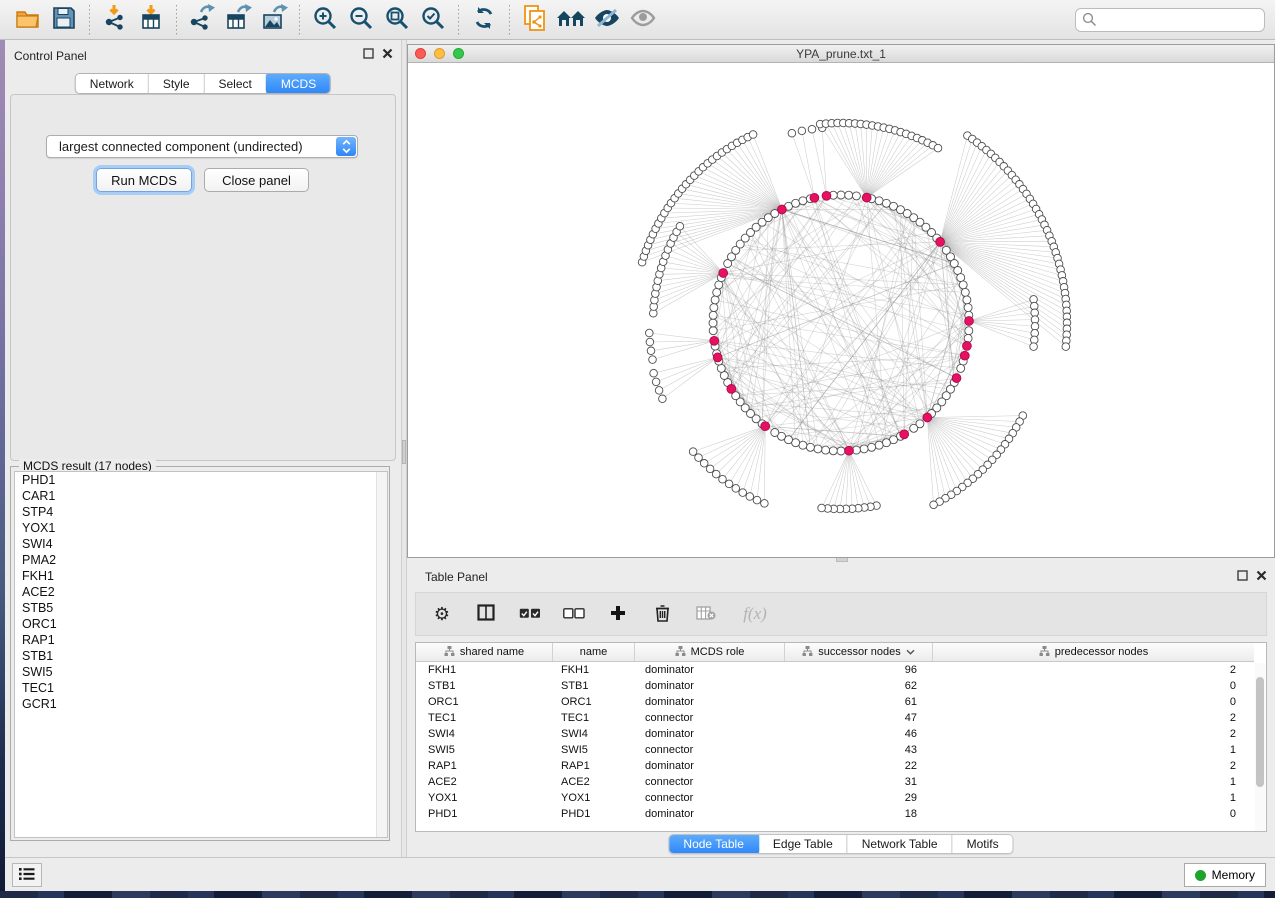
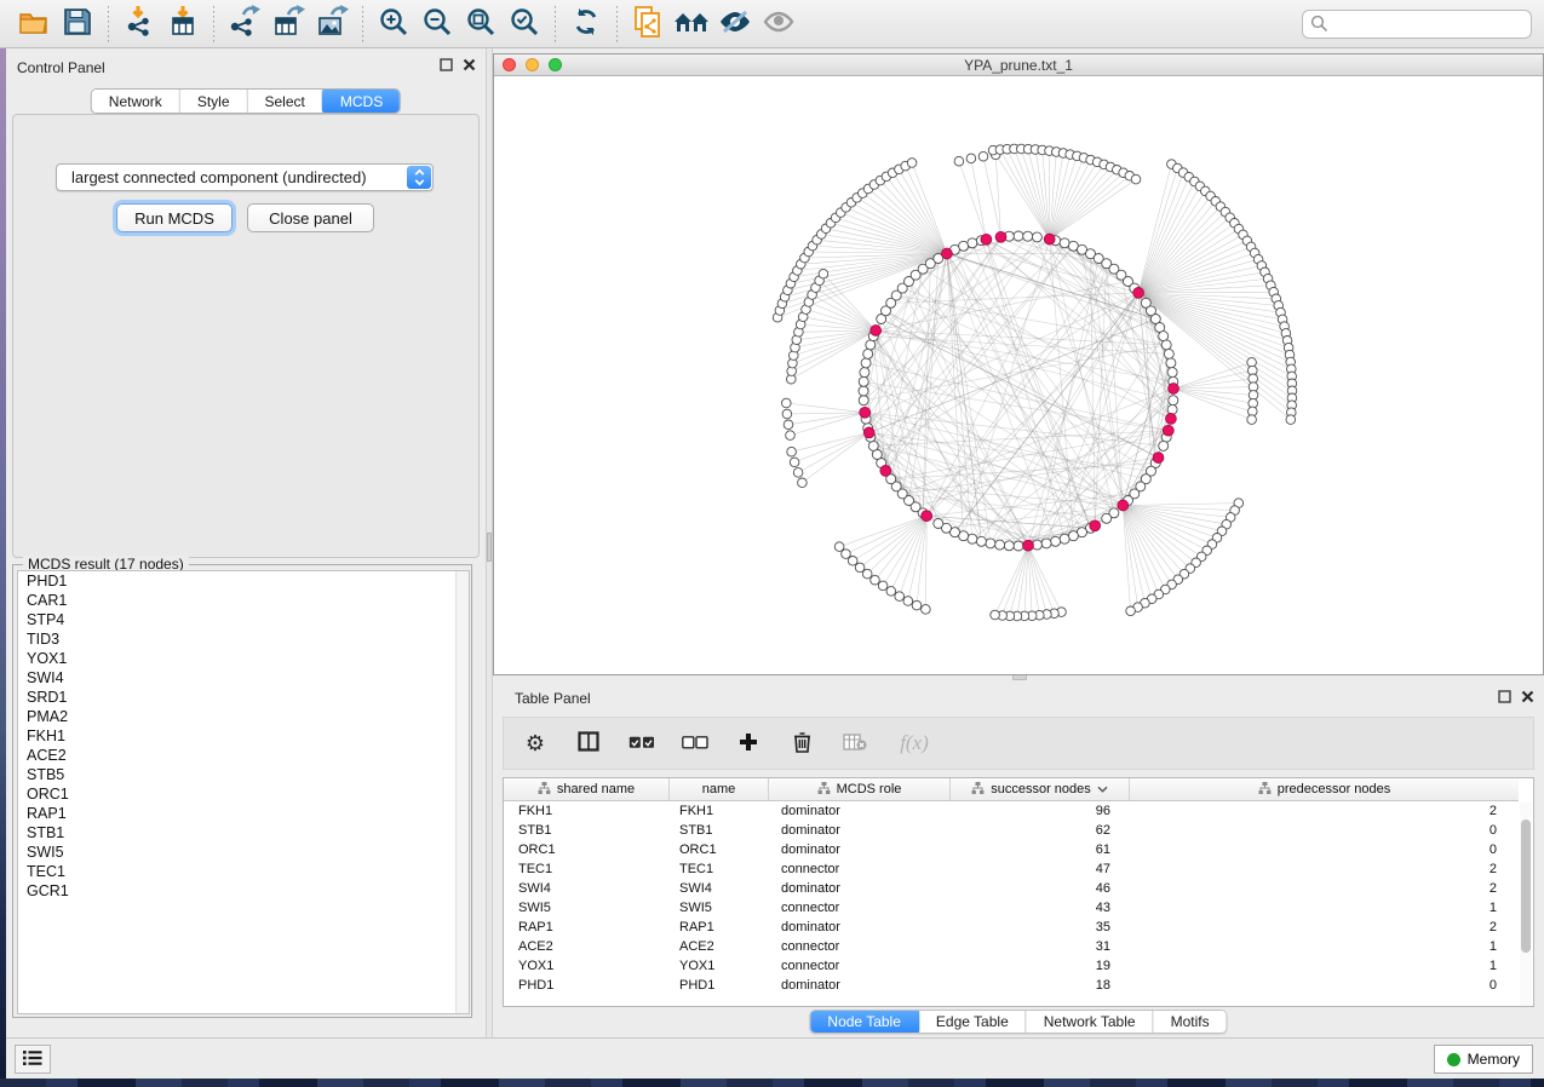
  Control Panel
  Network
  Style
  Select
  MCDS
  largest connected component (undirected)
  Run MCDS
  Close panel
  MCDS result (17 nodes)
  PHD1
  CAR1
  STP4
+ TID3
  YOX1
  SWI4
+ SRD1
  PMA2
  FKH1
  ACE2
  STB5
  ORC1
  RAP1
  STB1
  SWI5
  TEC1
  GCR1
  YPA_prune.txt_1
  Table Panel
  ⚙
  f(x)
  shared name
  name
  MCDS role
  successor nodes
  predecessor nodes
  FKH1
  FKH1
  dominator
  96
  2
  STB1
  STB1
  dominator
  62
  0
  ORC1
  ORC1
  dominator
  61
  0
  TEC1
  TEC1
  connector
  47
  2
  SWI4
  SWI4
  dominator
  46
  2
  SWI5
  SWI5
  connector
  43
  1
  RAP1
  RAP1
  dominator
- 22
+ 35
  2
  ACE2
  ACE2
  connector
  31
  1
  YOX1
  YOX1
  connector
- 29
+ 19
  1
  PHD1
  PHD1
  dominator
  18
  0
  Node Table
  Edge Table
  Network Table
  Motifs
  Memory
